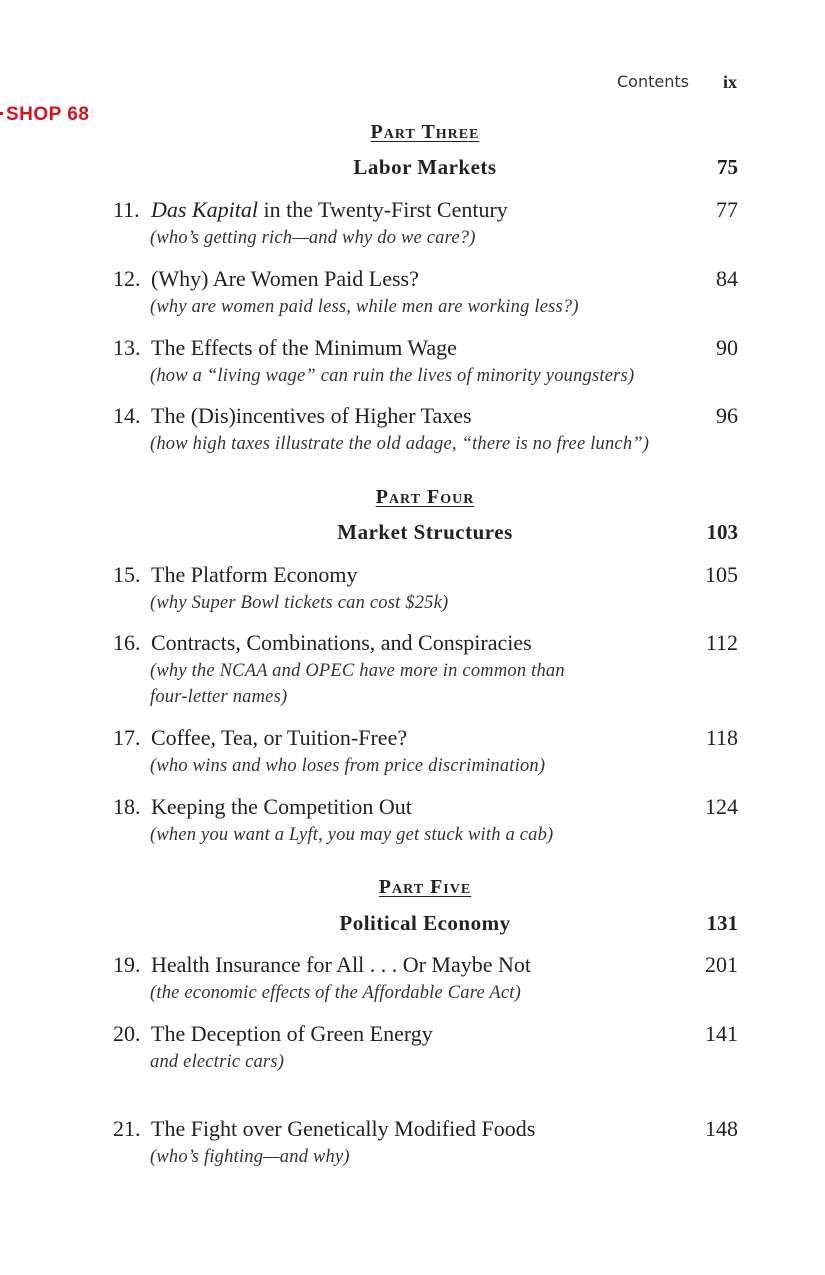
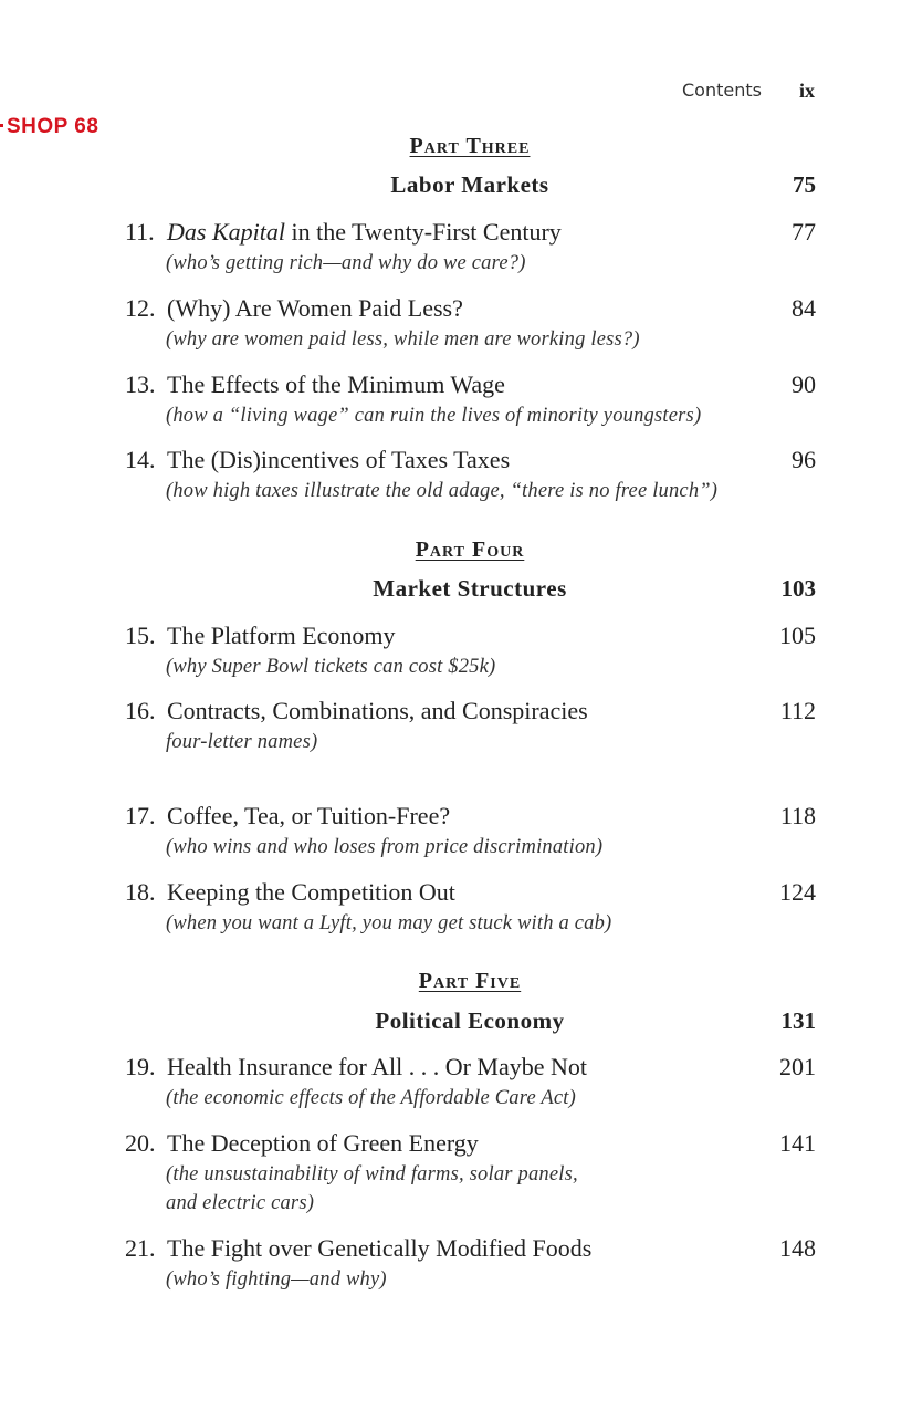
  SHOP 68
  Contents
  ix
  Part Three
  Labor Markets
  75
  11.
  Das Kapital in the Twenty-First Century
  77
  (who’s getting rich—and why do we care?)
  12.
  (Why) Are Women Paid Less?
  84
  (why are women paid less, while men are working less?)
  13.
  The Effects of the Minimum Wage
  90
  (how a “living wage” can ruin the lives of minority youngsters)
  14.
- The (Dis)incentives of Higher Taxes
+ The (Dis)incentives of Taxes Taxes
  96
  (how high taxes illustrate the old adage, “there is no free lunch”)
  Part Four
  Market Structures
  103
  15.
  The Platform Economy
  105
  (why Super Bowl tickets can cost $25k)
  16.
  Contracts, Combinations, and Conspiracies
  112
- (why the NCAA and OPEC have more in common than
  four-letter names)
  17.
  Coffee, Tea, or Tuition-Free?
  118
  (who wins and who loses from price discrimination)
  18.
  Keeping the Competition Out
  124
  (when you want a Lyft, you may get stuck with a cab)
  Part Five
  Political Economy
  131
  19.
  Health Insurance for All . . . Or Maybe Not
  201
  (the economic effects of the Affordable Care Act)
  20.
  The Deception of Green Energy
  141
+ (the unsustainability of wind farms, solar panels,
  and electric cars)
  21.
  The Fight over Genetically Modified Foods
  148
  (who’s fighting—and why)
